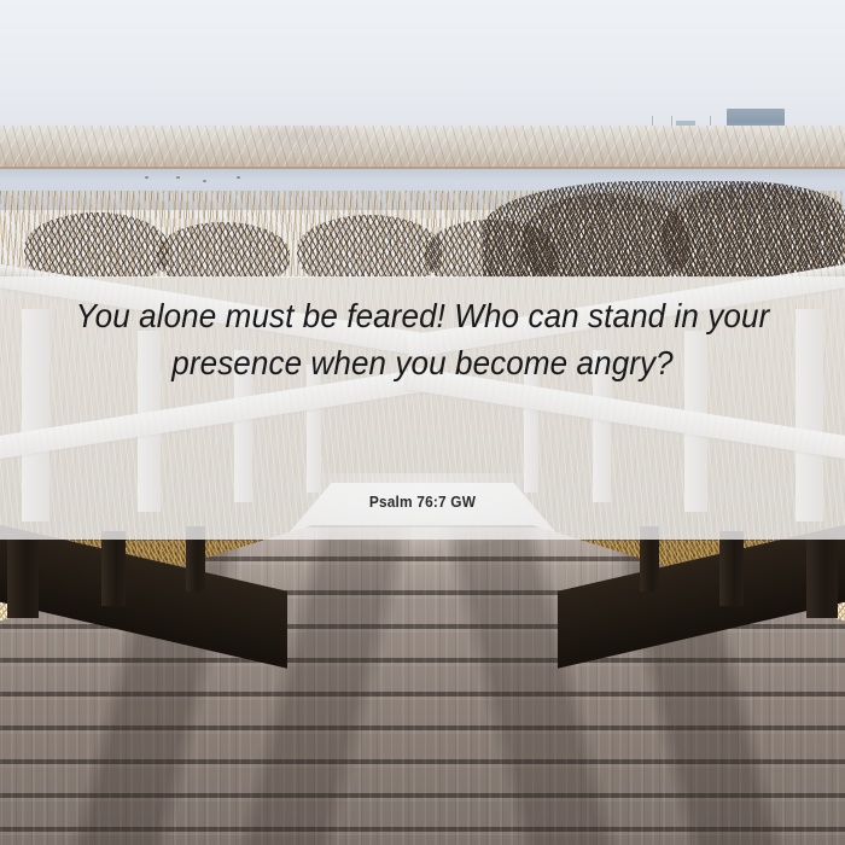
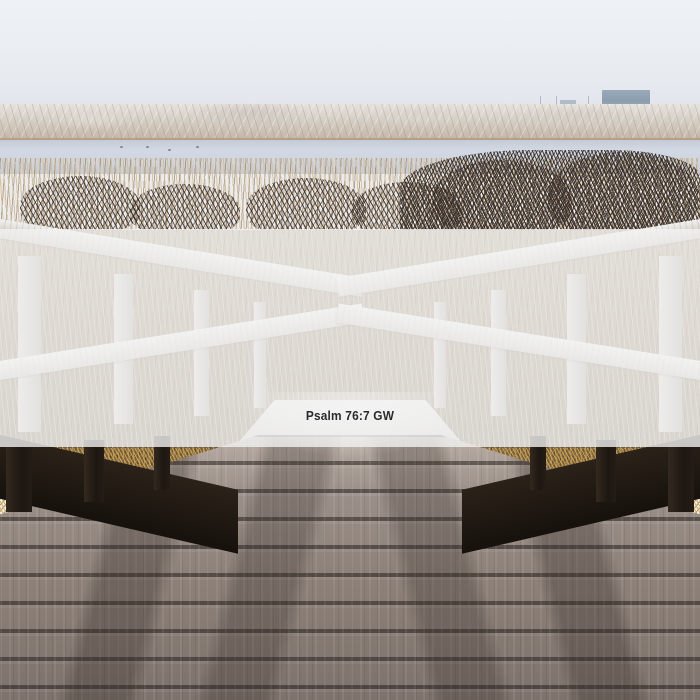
- You alone must be feared! Who can stand in your presence when you become angry?
  Psalm 76:7 GW
